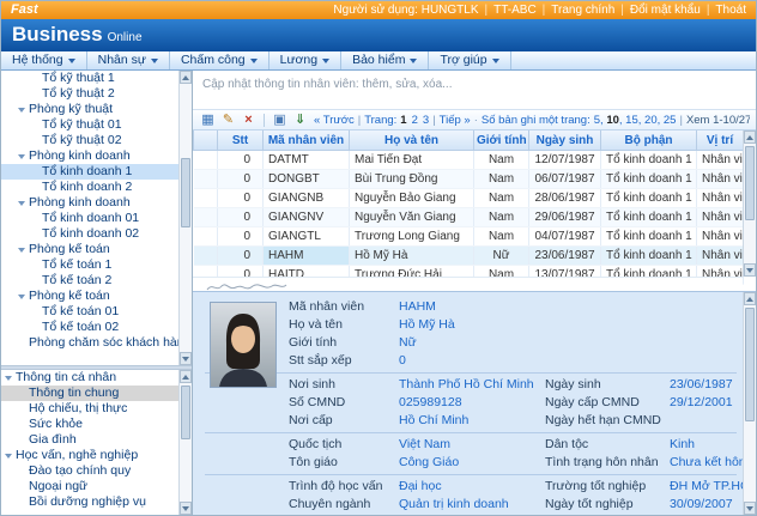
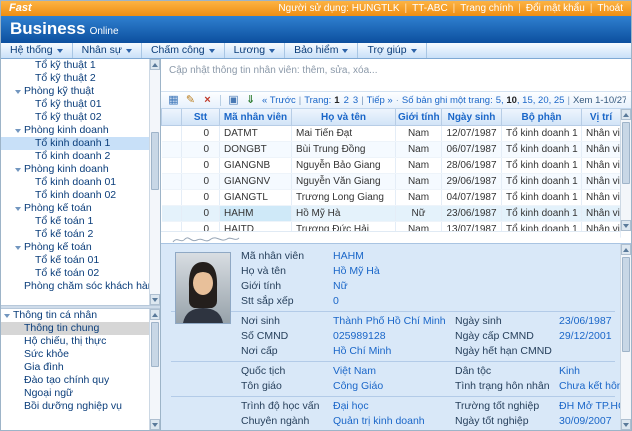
  Fast
  Người sử dụng: HUNGTLK
  |
  TT-ABC
  |
  Trang chính
  |
  Đổi mật khẩu
  |
  Thoát
  Business Online
  Hệ thống
  Nhân sự
  Chấm công
  Lương
  Bảo hiểm
  Trợ giúp
  Tổ kỹ thuật 1
  Tổ kỹ thuật 2
  Phòng kỹ thuật
  Tổ kỹ thuật 01
  Tổ kỹ thuật 02
  Phòng kinh doanh
  Tổ kinh doanh 1
  Tổ kinh doanh 2
  Phòng kinh doanh
  Tổ kinh doanh 01
  Tổ kinh doanh 02
  Phòng kế toán
  Tổ kế toán 1
  Tổ kế toán 2
  Phòng kế toán
  Tổ kế toán 01
  Tổ kế toán 02
  Phòng chăm sóc khách hà
  Thông tin cá nhân
  Thông tin chung
  Hộ chiếu, thị thực
  Sức khỏe
  Gia đình
- Học vấn, nghề nghiệp
  Đào tạo chính quy
  Ngoại ngữ
  Bồi dưỡng nghiệp vụ
  Cập nhật thông tin nhân viên: thêm, sửa, xóa...
  ▦
  ✎
  ×
  ▣
  ⇓
  « Trước
  |
  Trang:
  1
  2
  3
  |
  Tiếp »
  ·
  Số bản ghi một trang:
  5
  ,
  10
  ,
  15
  ,
  20
  ,
  25
  |
  Xem 1-10/27
  	Stt	Mã nhân viên	Họ và tên	Giới tính	Ngày sinh	Bộ phận	Vị trí
  	0	DATMT	Mai Tiến Đạt	Nam	12/07/1987	Tổ kinh doanh 1	Nhân vi
  	0	DONGBT	Bùi Trung Đồng	Nam	06/07/1987	Tổ kinh doanh 1	Nhân vi
  	0	GIANGNB	Nguyễn Bảo Giang	Nam	28/06/1987	Tổ kinh doanh 1	Nhân vi
  	0	GIANGNV	Nguyễn Văn Giang	Nam	29/06/1987	Tổ kinh doanh 1	Nhân vi
  	0	GIANGTL	Trương Long Giang	Nam	04/07/1987	Tổ kinh doanh 1	Nhân vi
  	0	HAHM	Hồ Mỹ Hà	Nữ	23/06/1987	Tổ kinh doanh 1	Nhân vi
  	0	HAITD	Trương Đức Hải	Nam	13/07/1987	Tổ kinh doanh 1	Nhân vi
  Mã nhân viên
  HAHM
  Họ và tên
  Hồ Mỹ Hà
  Giới tính
  Nữ
  Stt sắp xếp
  0
  Nơi sinh
  Thành Phố Hồ Chí Minh
  Ngày sinh
  23/06/1987
  Số CMND
  025989128
  Ngày cấp CMND
  29/12/2001
  Nơi cấp
  Hồ Chí Minh
  Ngày hết hạn CMND
  Quốc tịch
  Việt Nam
  Dân tộc
  Kinh
  Tôn giáo
  Công Giáo
  Tình trạng hôn nhân
  Chưa kết hô
  Trình độ học vấn
  Đại học
  Trường tốt nghiệp
  ĐH Mở TP.H
  Chuyên ngành
  Quản trị kinh doanh
  Ngày tốt nghiệp
  30/09/2007
